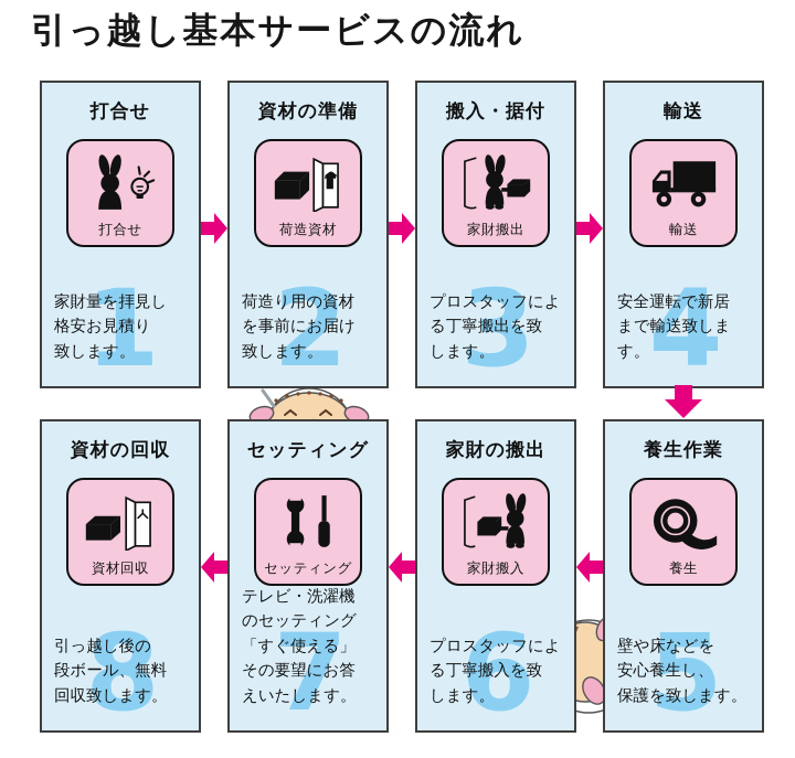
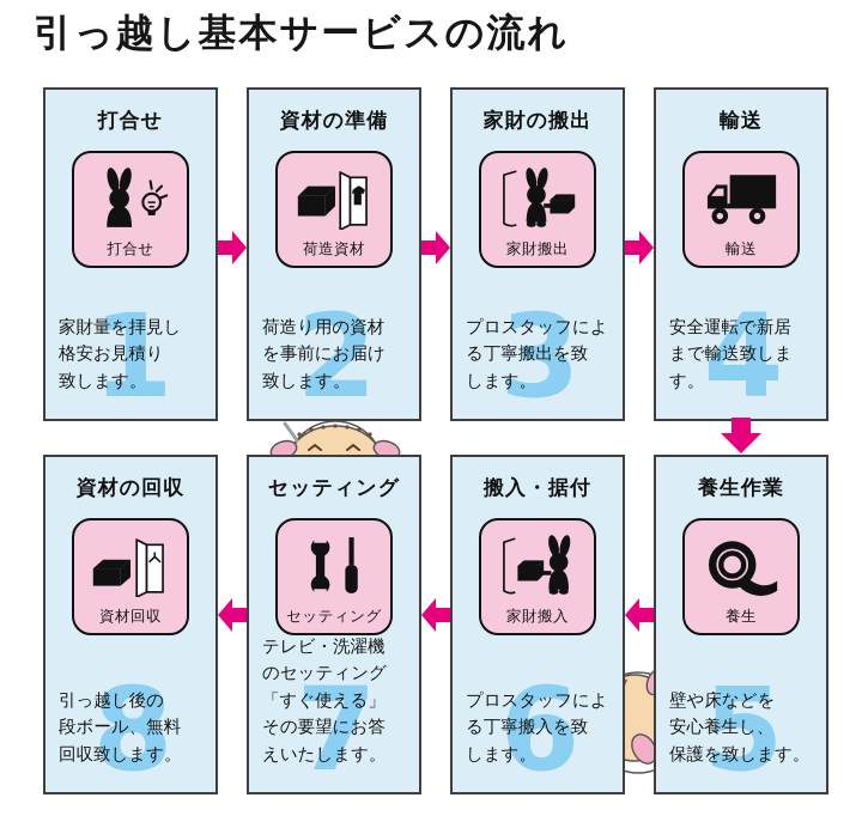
  引っ越し基本サービスの流れ
  打合せ
  打合せ
  1
  家財量を拝見し
  格安お見積り
  致します。
  資材の準備
  荷造資材
  2
  荷造り用の資材
  を事前にお届け
  致します。
- 搬入・据付
+ 家財の搬出
  家財搬出
  3
  プロスタッフによ
  る丁寧搬出を致
  します。
  輸送
  輸送
  4
  安全運転で新居
  まで輸送致しま
  す。
  資材の回収
  資材回収
  8
  引っ越し後の
  段ボール、無料
  回収致します。
  セッティング
  セッティング
  7
  テレビ・洗濯機
  のセッティング
  「すぐ使える」
  その要望にお答
  えいたします。
- 家財の搬出
+ 搬入・据付
  家財搬入
  6
  プロスタッフによ
  る丁寧搬入を致
  します。
  養生作業
  養生
  5
  壁や床などを
  安心養生し、
  保護を致します。
